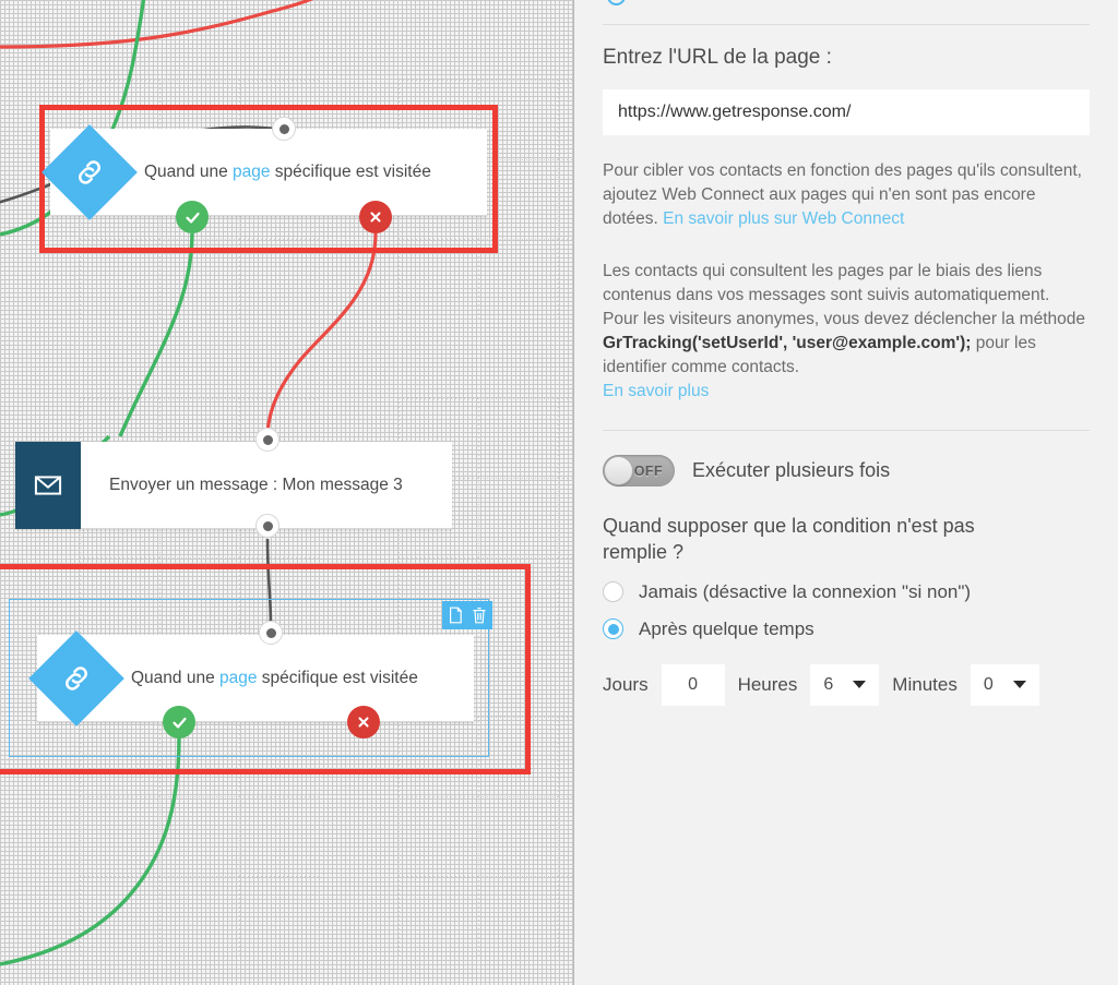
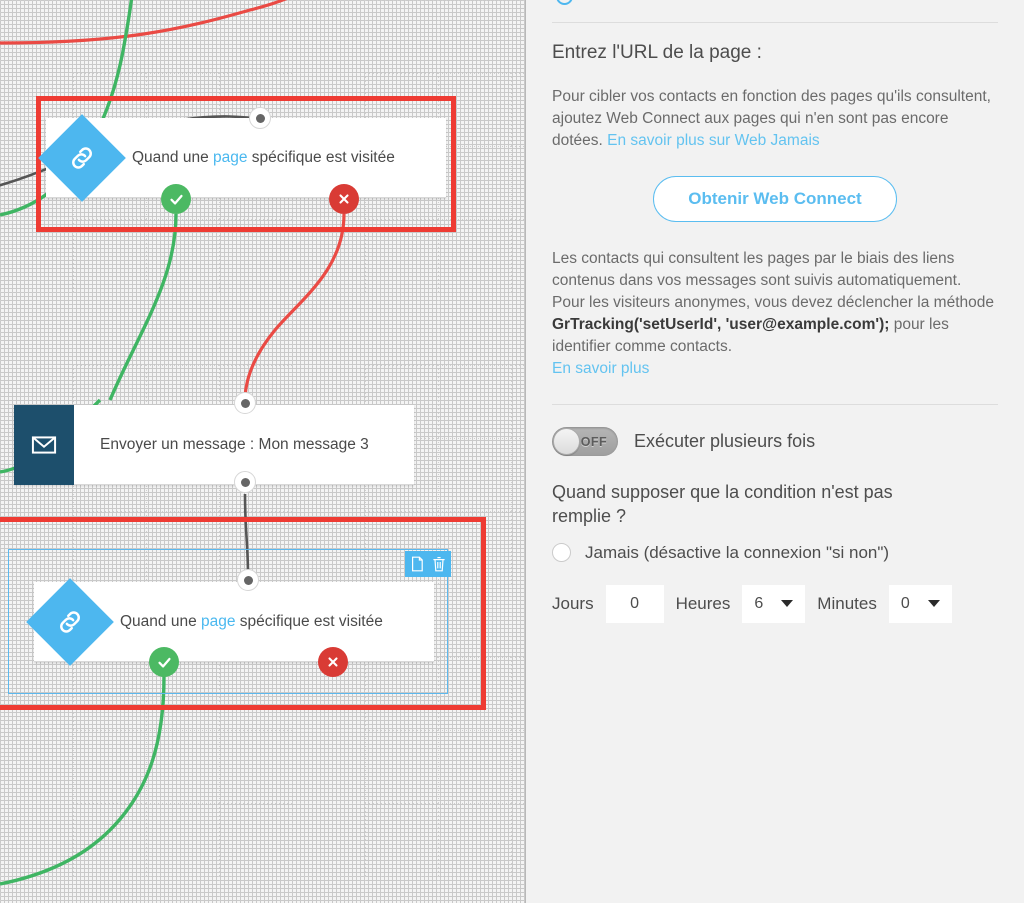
  Quand une page spécifique est visitée
  Envoyer un message : Mon message 3
  Quand une page spécifique est visitée
  Entrez l'URL de la page :
- https://www.getresponse.com/
- Pour cibler vos contacts en fonction des pages qu'ils consultent, ajoutez Web Connect aux pages qui n'en sont pas encore dotées. En savoir plus sur Web Connect
+ Pour cibler vos contacts en fonction des pages qu'ils consultent, ajoutez Web Connect aux pages qui n'en sont pas encore dotées. En savoir plus sur Web Jamais
+ Obtenir Web Connect
  Les contacts qui consultent les pages par le biais des liens contenus dans vos messages sont suivis automatiquement. Pour les visiteurs anonymes, vous devez déclencher la méthode GrTracking('setUserId', 'user@example.com'); pour les identifier comme contacts.
  En savoir plus
  OFF
  Exécuter plusieurs fois
  Quand supposer que la condition n'est pas remplie ?
  Jamais (désactive la connexion "si non")
- Après quelque temps
  Jours
  0
  Heures
  6
  Minutes
  0
